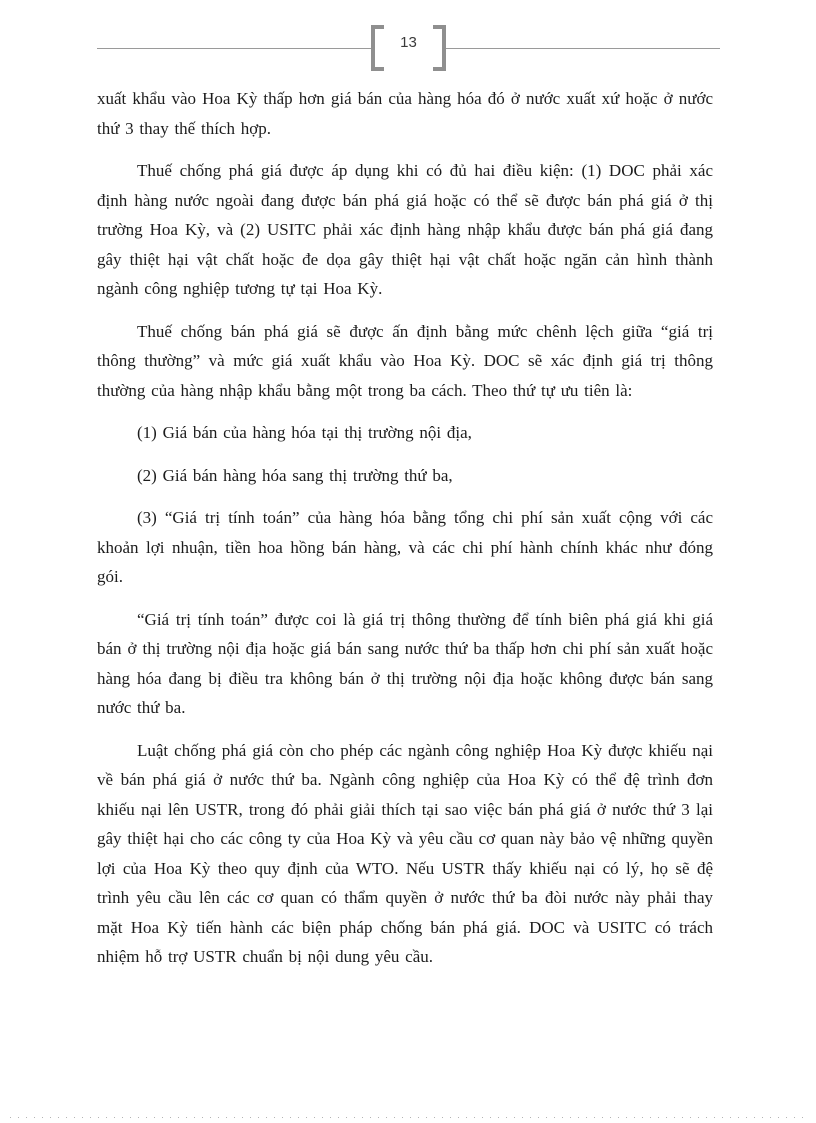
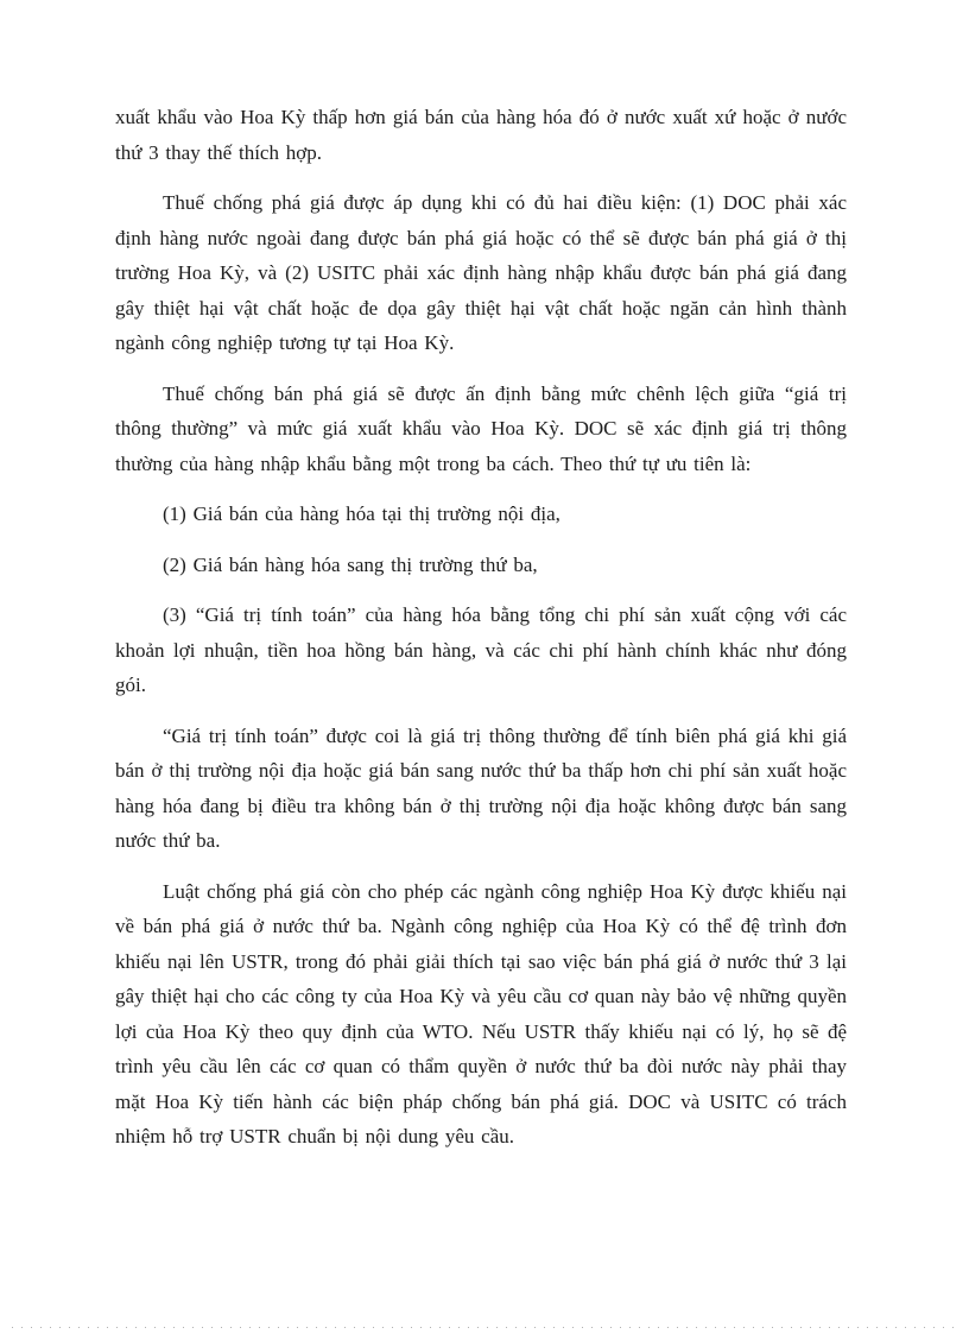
- 13
  xuất khẩu vào Hoa Kỳ thấp hơn giá bán của hàng hóa đó ở nước xuất xứ hoặc ở nước thứ 3 thay thế thích hợp.
  Thuế chống phá giá được áp dụng khi có đủ hai điều kiện: (1) DOC phải xác định hàng nước ngoài đang được bán phá giá hoặc có thể sẽ được bán phá giá ở thị trường Hoa Kỳ, và (2) USITC phải xác định hàng nhập khẩu được bán phá giá đang gây thiệt hại vật chất hoặc đe dọa gây thiệt hại vật chất hoặc ngăn cản hình thành ngành công nghiệp tương tự tại Hoa Kỳ.
  Thuế chống bán phá giá sẽ được ấn định bằng mức chênh lệch giữa “giá trị thông thường” và mức giá xuất khẩu vào Hoa Kỳ. DOC sẽ xác định giá trị thông thường của hàng nhập khẩu bằng một trong ba cách. Theo thứ tự ưu tiên là:
  (1) Giá bán của hàng hóa tại thị trường nội địa,
  (2) Giá bán hàng hóa sang thị trường thứ ba,
  (3) “Giá trị tính toán” của hàng hóa bằng tổng chi phí sản xuất cộng với các khoản lợi nhuận, tiền hoa hồng bán hàng, và các chi phí hành chính khác như đóng gói.
  “Giá trị tính toán” được coi là giá trị thông thường để tính biên phá giá khi giá bán ở thị trường nội địa hoặc giá bán sang nước thứ ba thấp hơn chi phí sản xuất hoặc hàng hóa đang bị điều tra không bán ở thị trường nội địa hoặc không được bán sang nước thứ ba.
  Luật chống phá giá còn cho phép các ngành công nghiệp Hoa Kỳ được khiếu nại về bán phá giá ở nước thứ ba. Ngành công nghiệp của Hoa Kỳ có thể đệ trình đơn khiếu nại lên USTR, trong đó phải giải thích tại sao việc bán phá giá ở nước thứ 3 lại gây thiệt hại cho các công ty của Hoa Kỳ và yêu cầu cơ quan này bảo vệ những quyền lợi của Hoa Kỳ theo quy định của WTO. Nếu USTR thấy khiếu nại có lý, họ sẽ đệ trình yêu cầu lên các cơ quan có thẩm quyền ở nước thứ ba đòi nước này phải thay mặt Hoa Kỳ tiến hành các biện pháp chống bán phá giá. DOC và USITC có trách nhiệm hỗ trợ USTR chuẩn bị nội dung yêu cầu.
